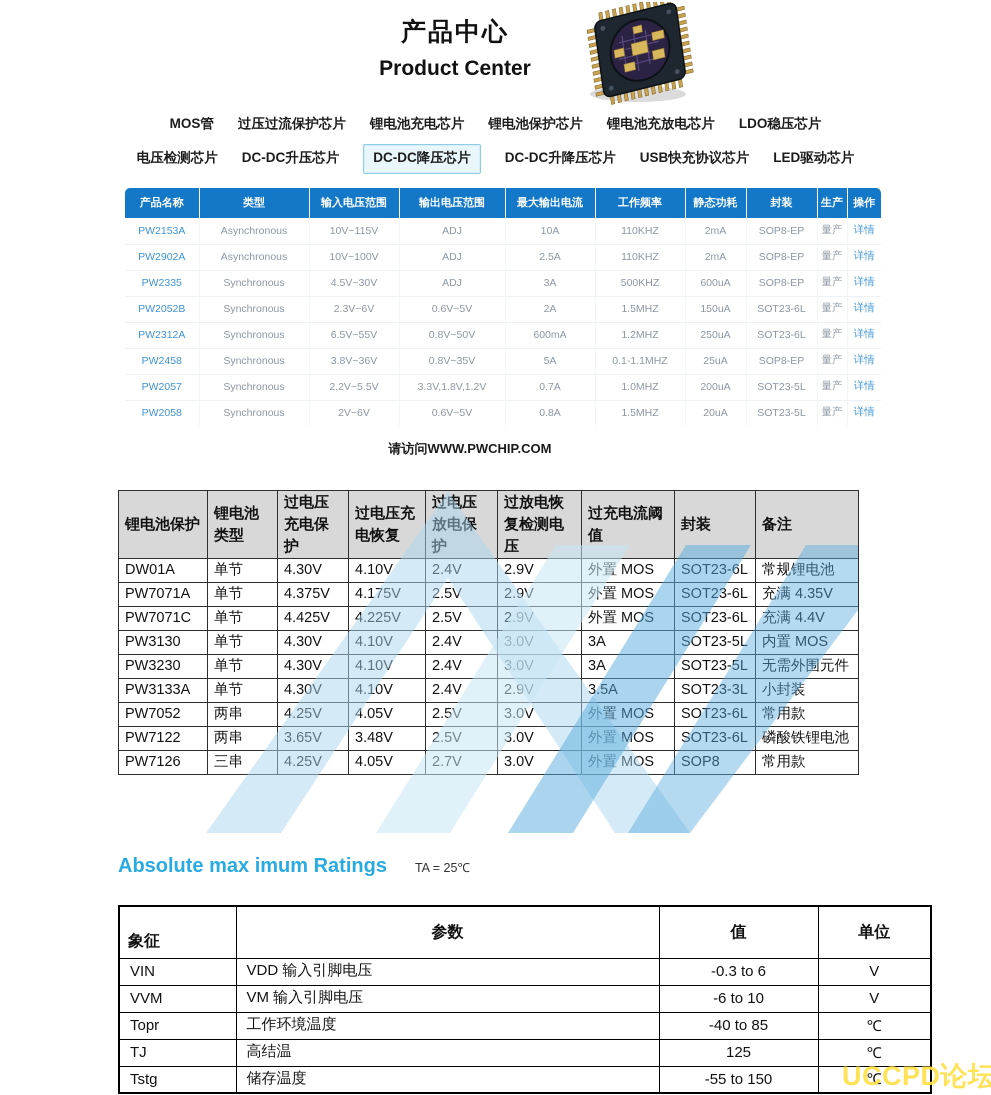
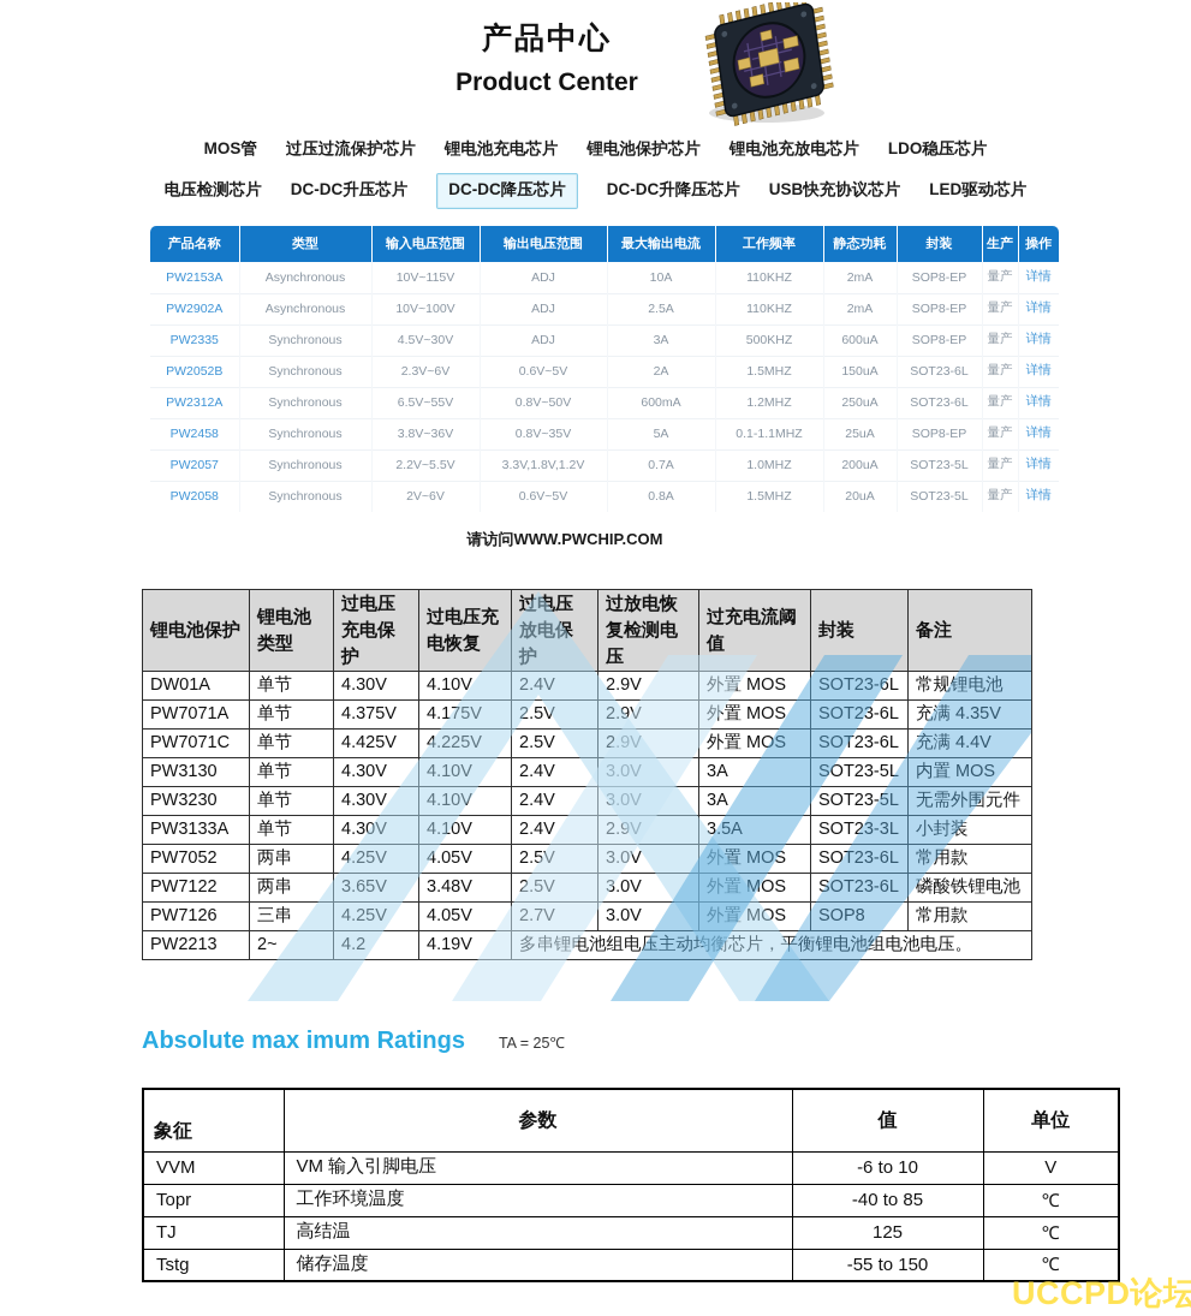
  产品中心
  Product Center
  MOS管
  过压过流保护芯片
  锂电池充电芯片
  锂电池保护芯片
  锂电池充放电芯片
  LDO稳压芯片
  电压检测芯片
  DC-DC升压芯片
  DC-DC降压芯片
  DC-DC升降压芯片
  USB快充协议芯片
  LED驱动芯片
  产品名称	类型	输入电压范围	输出电压范围	最大输出电流	工作频率	静态功耗	封装	生产	操作
  PW2153A	Asynchronous	10V~115V	ADJ	10A	110KHZ	2mA	SOP8-EP	量产	详情
  PW2902A	Asynchronous	10V~100V	ADJ	2.5A	110KHZ	2mA	SOP8-EP	量产	详情
  PW2335	Synchronous	4.5V~30V	ADJ	3A	500KHZ	600uA	SOP8-EP	量产	详情
  PW2052B	Synchronous	2.3V~6V	0.6V~5V	2A	1.5MHZ	150uA	SOT23-6L	量产	详情
  PW2312A	Synchronous	6.5V~55V	0.8V~50V	600mA	1.2MHZ	250uA	SOT23-6L	量产	详情
  PW2458	Synchronous	3.8V~36V	0.8V~35V	5A	0.1-1.1MHZ	25uA	SOP8-EP	量产	详情
  PW2057	Synchronous	2.2V~5.5V	3.3V,1.8V,1.2V	0.7A	1.0MHZ	200uA	SOT23-5L	量产	详情
  PW2058	Synchronous	2V~6V	0.6V~5V	0.8A	1.5MHZ	20uA	SOT23-5L	量产	详情
  请访问WWW.PWCHIP.COM
  锂电池保护	锂电池类型	过电压充电保护	过电压充电恢复	过电压放电保护	过放电恢复检测电压	过充电流阈值	封装	备注
  DW01A	单节	4.30V	4.10V	2.4V	2.9V	外置 MOS	SOT23-6L	常规锂电池
  PW7071A	单节	4.375V	4.175V	2.5V	2.9V	外置 MOS	SOT23-6L	充满 4.35V
  PW7071C	单节	4.425V	4.225V	2.5V	2.9V	外置 MOS	SOT23-6L	充满 4.4V
  PW3130	单节	4.30V	4.10V	2.4V	3.0V	3A	SOT23-5L	内置 MOS
  PW3230	单节	4.30V	4.10V	2.4V	3.0V	3A	SOT23-5L	无需外围元件
  PW3133A	单节	4.30V	4.10V	2.4V	2.9V	3.5A	SOT23-3L	小封装
  PW7052	两串	4.25V	4.05V	2.5V	3.0V	外置 MOS	SOT23-6L	常用款
  PW7122	两串	3.65V	3.48V	2.5V	3.0V	外置 MOS	SOT23-6L	磷酸铁锂电池
  PW7126	三串	4.25V	4.05V	2.7V	3.0V	外置 MOS	SOP8	常用款
+ PW2213	2~	4.2	4.19V	多串锂电池组电压主动均衡芯片，平衡锂电池组电池电压。
  Absolute max imum Ratings
  TA = 25℃
  象征	参数	值	单位
- VIN	VDD 输入引脚电压	-0.3 to 6	V
  VVM	VM 输入引脚电压	-6 to 10	V
  Topr	工作环境温度	-40 to 85	℃
  TJ	高结温	125	℃
  Tstg	储存温度	-55 to 150	℃
  UCCPD论坛
